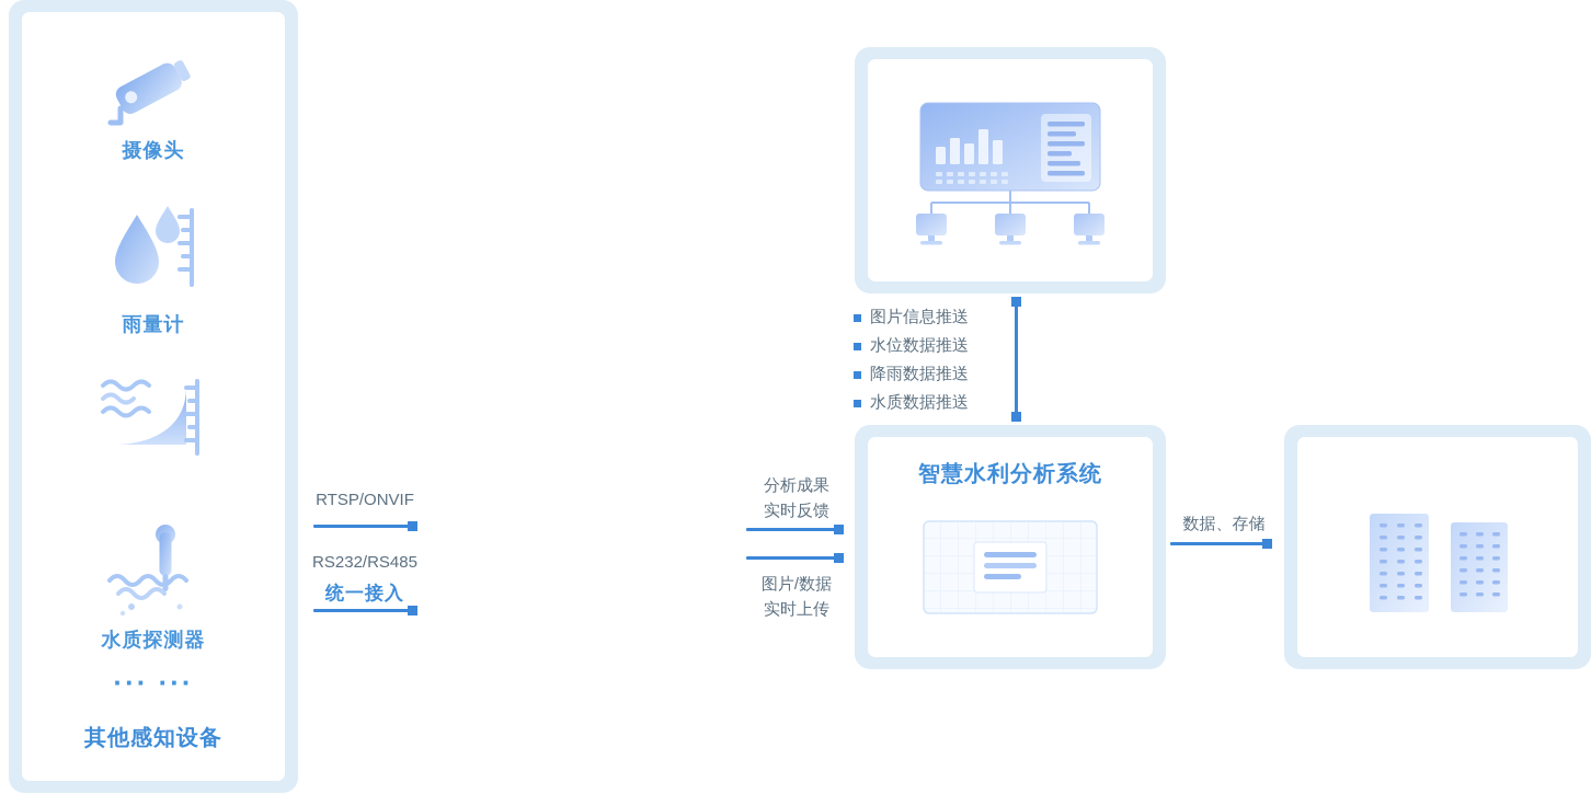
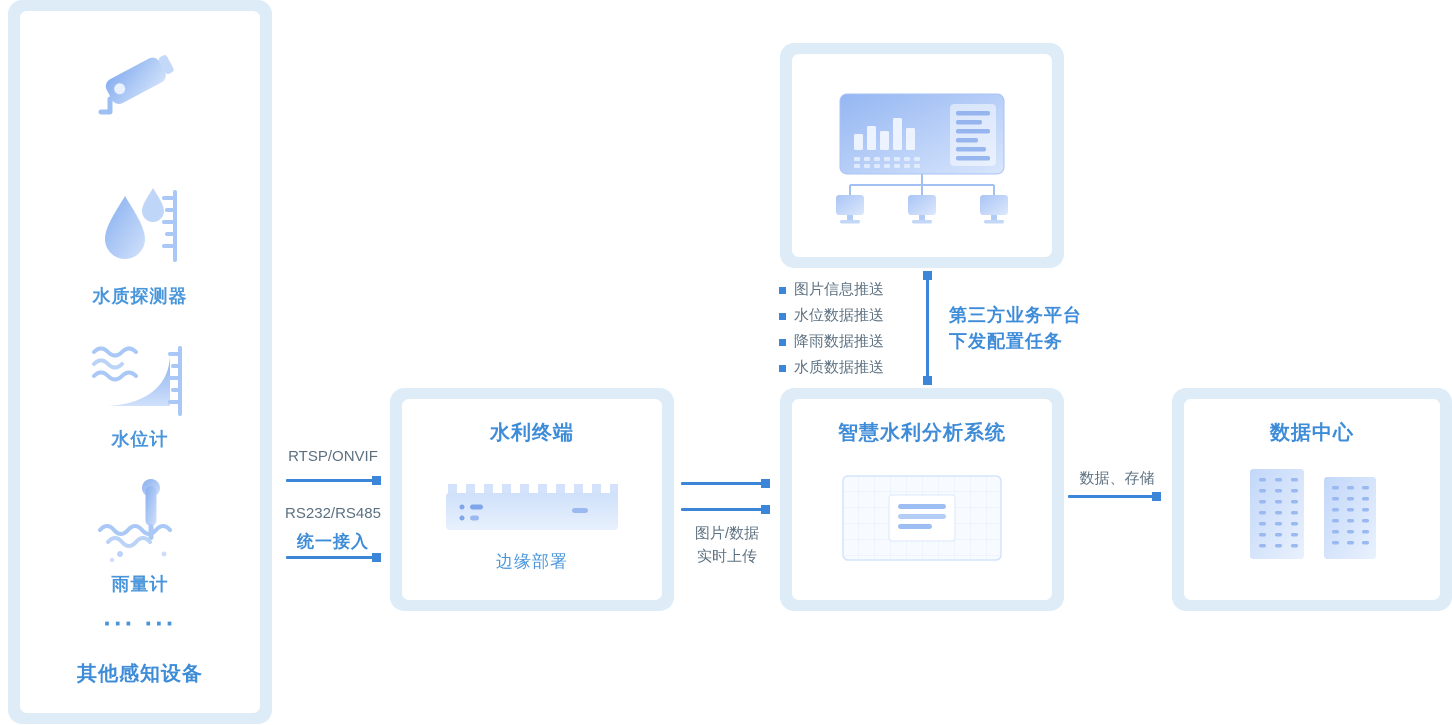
- 摄像头
- 雨量计
+ 水质探测器
+ 水位计
- 水质探测器
+ 雨量计
  ··· ···
  其他感知设备
+ 水利终端
+ 边缘部署
  智慧水利分析系统
+ 数据中心
  RTSP/ONVIF
  RS232/RS485
  统一接入
- 分析成果
- 实时反馈
  图片/数据
  实时上传
  数据、存储
  图片信息推送
  水位数据推送
  降雨数据推送
  水质数据推送
+ 第三方业务平台
+ 下发配置任务
